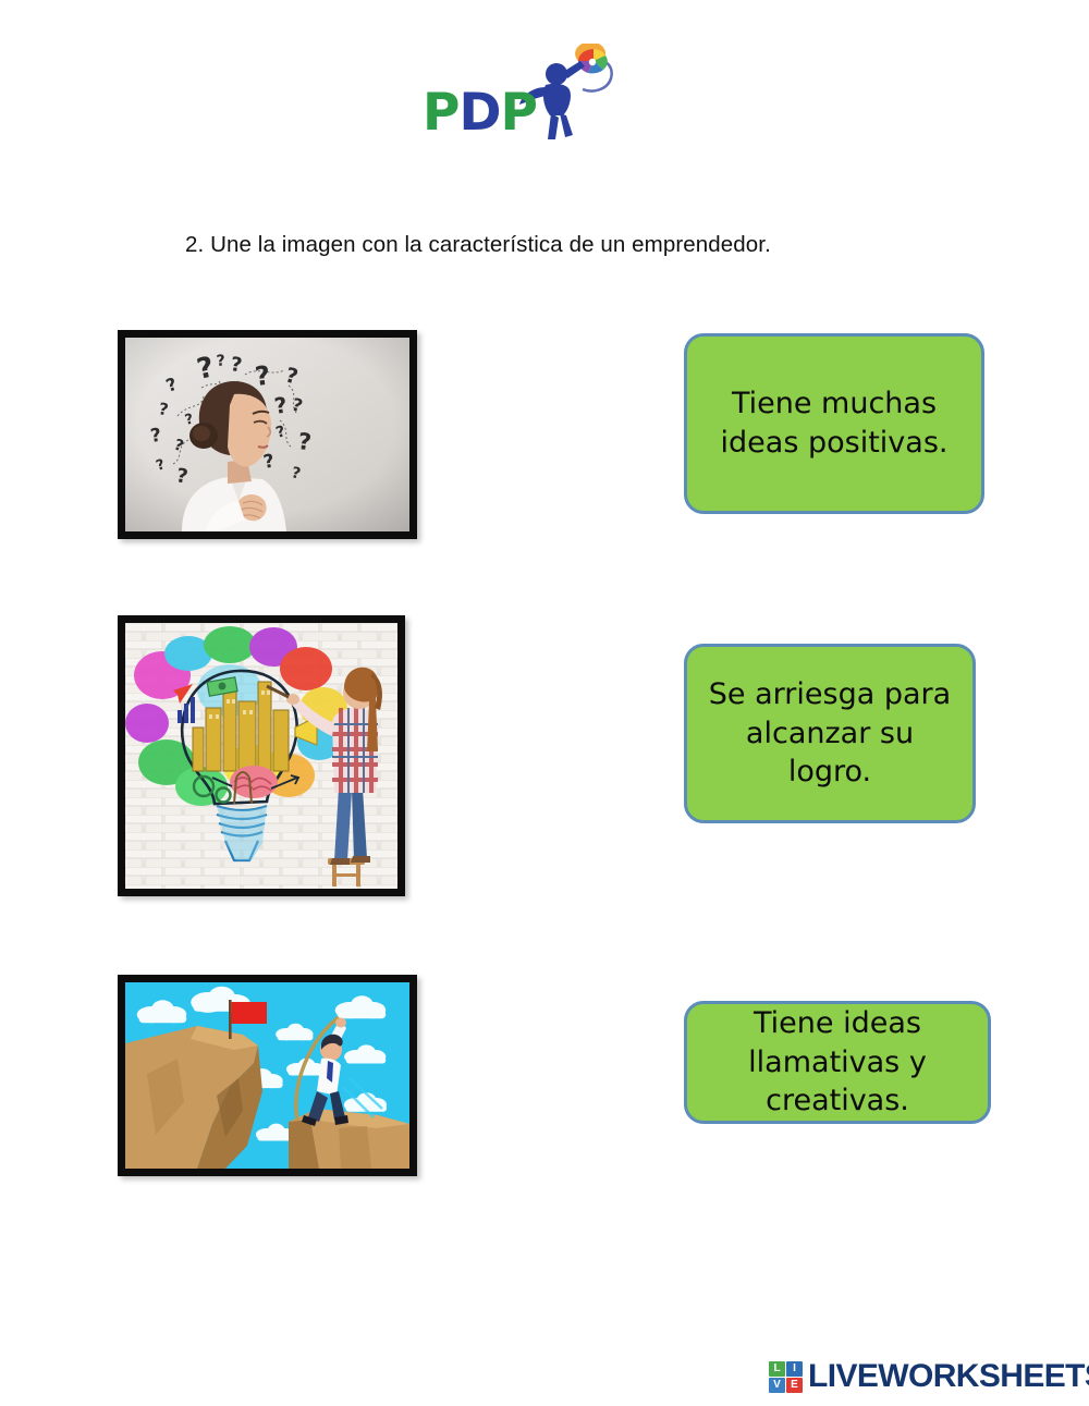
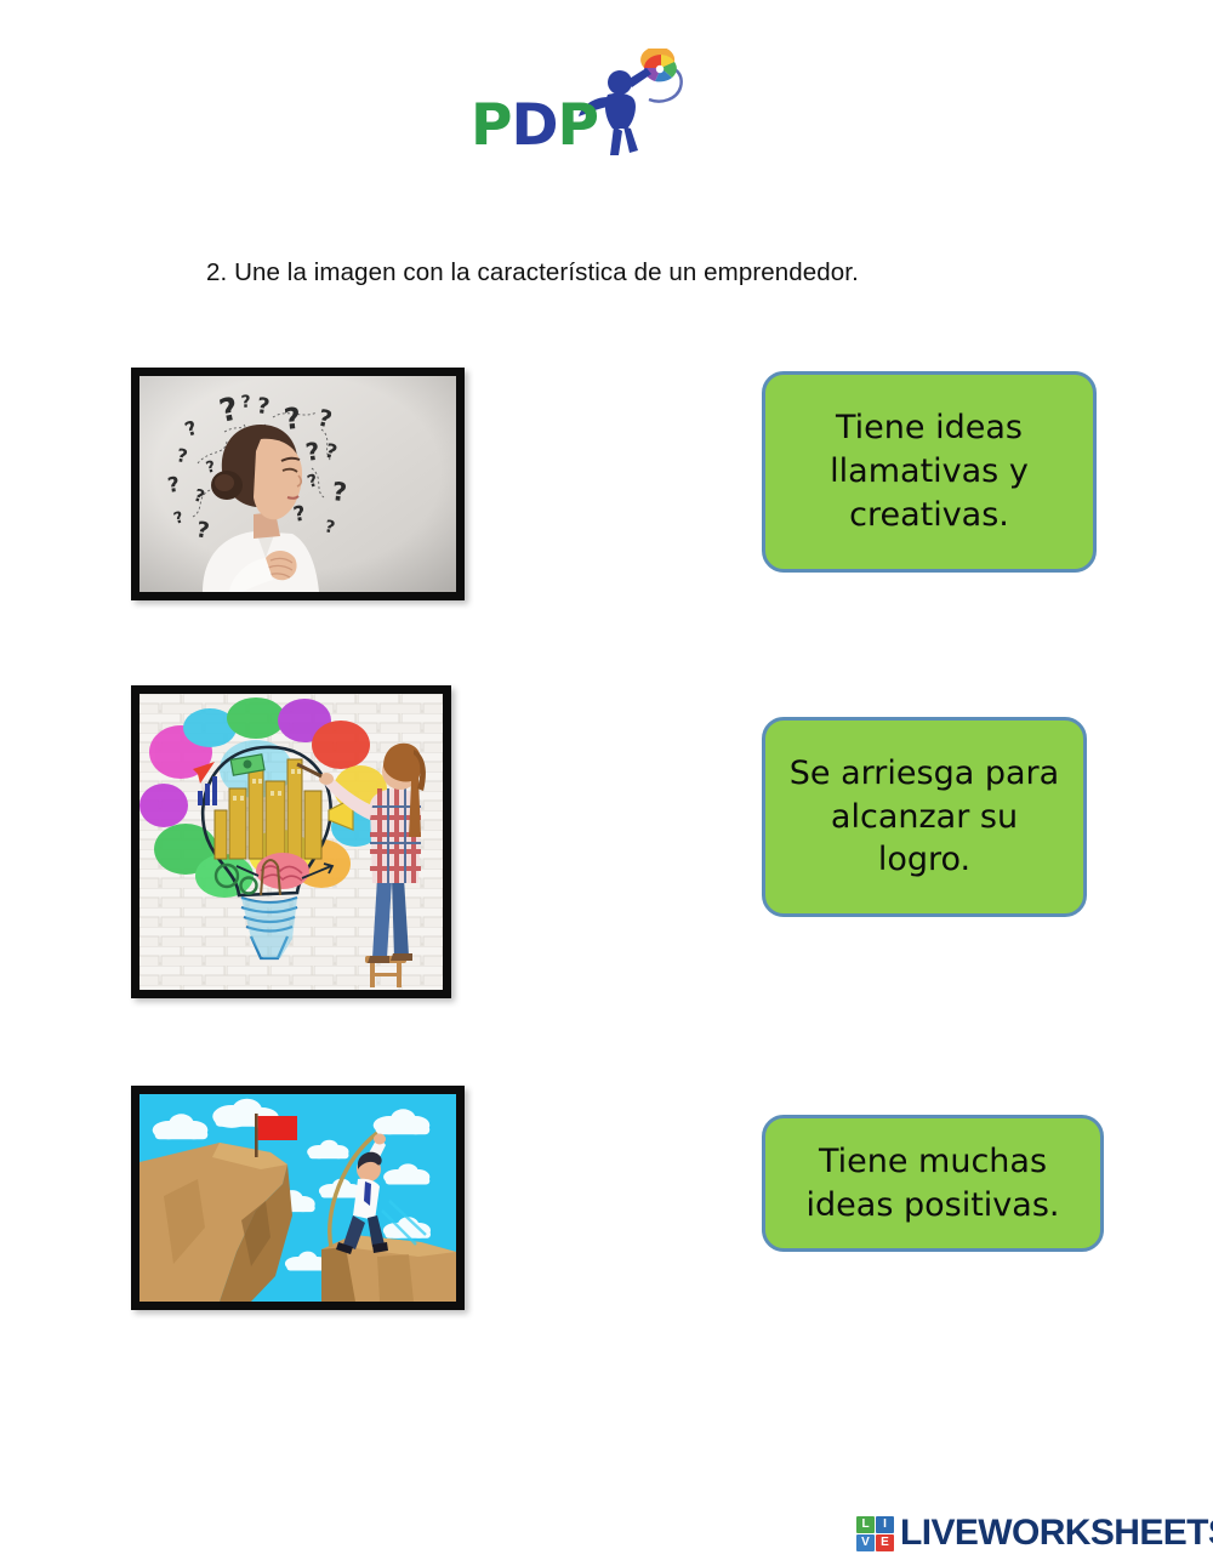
  PDP
  2. Une la imagen con la característica de un emprendedor.
- Tiene muchas ideas positivas.
+ Tiene ideas llamativas y creativas.
  Se arriesga para alcanzar su logro.
- Tiene ideas llamativas y creativas.
+ Tiene muchas ideas positivas.
  L
  I
  V
  E
  LIVEWORKSHEET
